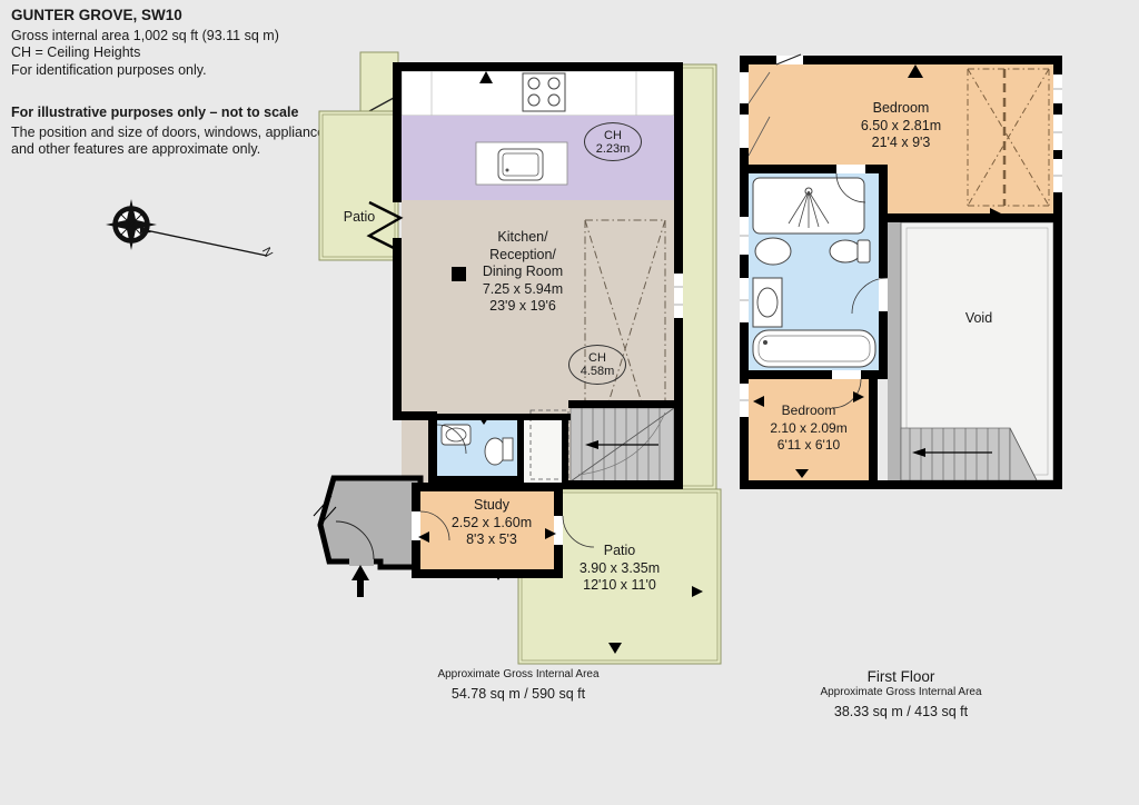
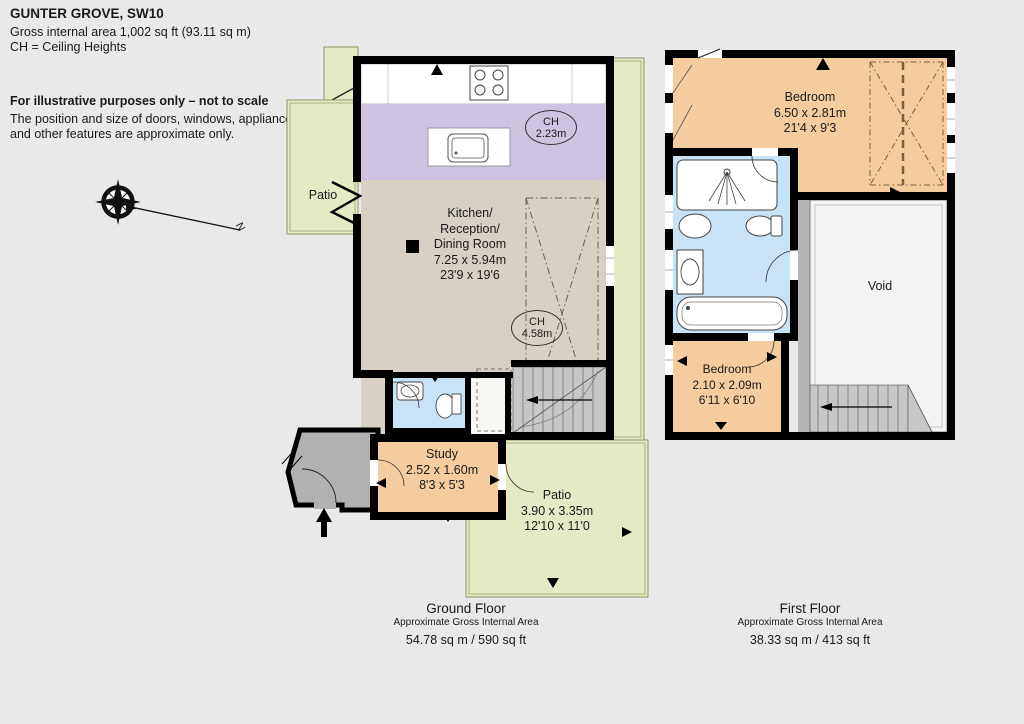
  GUNTER GROVE, SW10
  Gross internal area 1,002 sq ft (93.11 sq m)
  CH = Ceiling Heights
- For identification purposes only.
  For illustrative purposes only – not to scale
  The position and size of doors, windows, applianc
  and other features are approximate only.
  Patio
  Kitchen/
  Reception/
  Dining Room
  7.25 x 5.94m
  23'9 x 19'6
  CH
  2.23m
  CH
  4.58m
  Study
  2.52 x 1.60m
  8'3 x 5'3
  Patio
  3.90 x 3.35m
  12'10 x 11'0
  Bedroom
  6.50 x 2.81m
  21'4 x 9'3
  Bedroom
  2.10 x 2.09m
  6'11 x 6'10
  Void
+ Ground Floor
  Approximate Gross Internal Area
  54.78 sq m / 590 sq ft
  First Floor
  Approximate Gross Internal Area
  38.33 sq m / 413 sq ft
